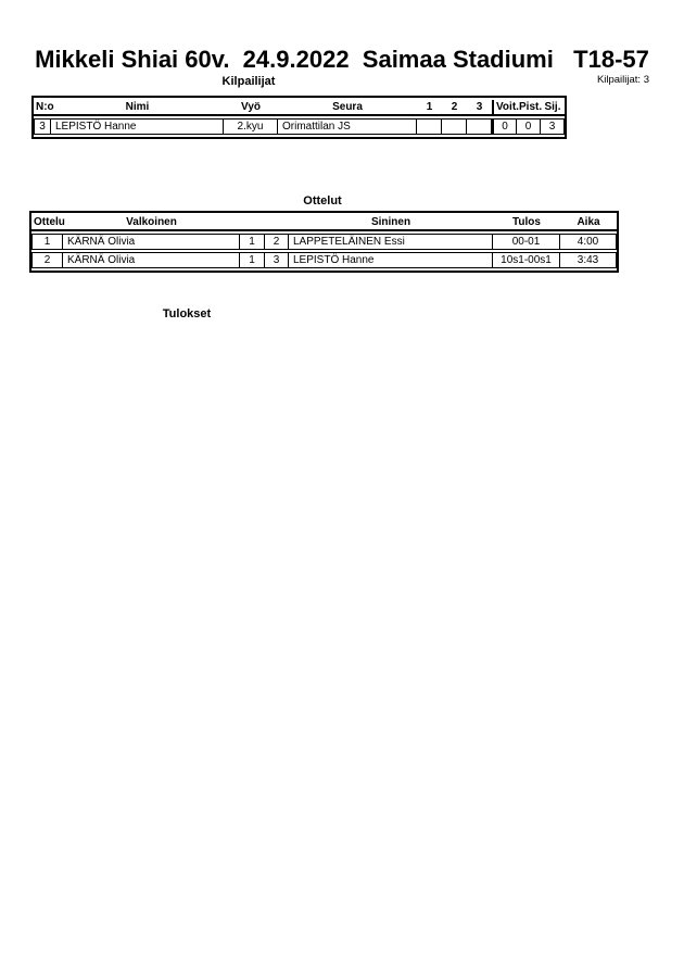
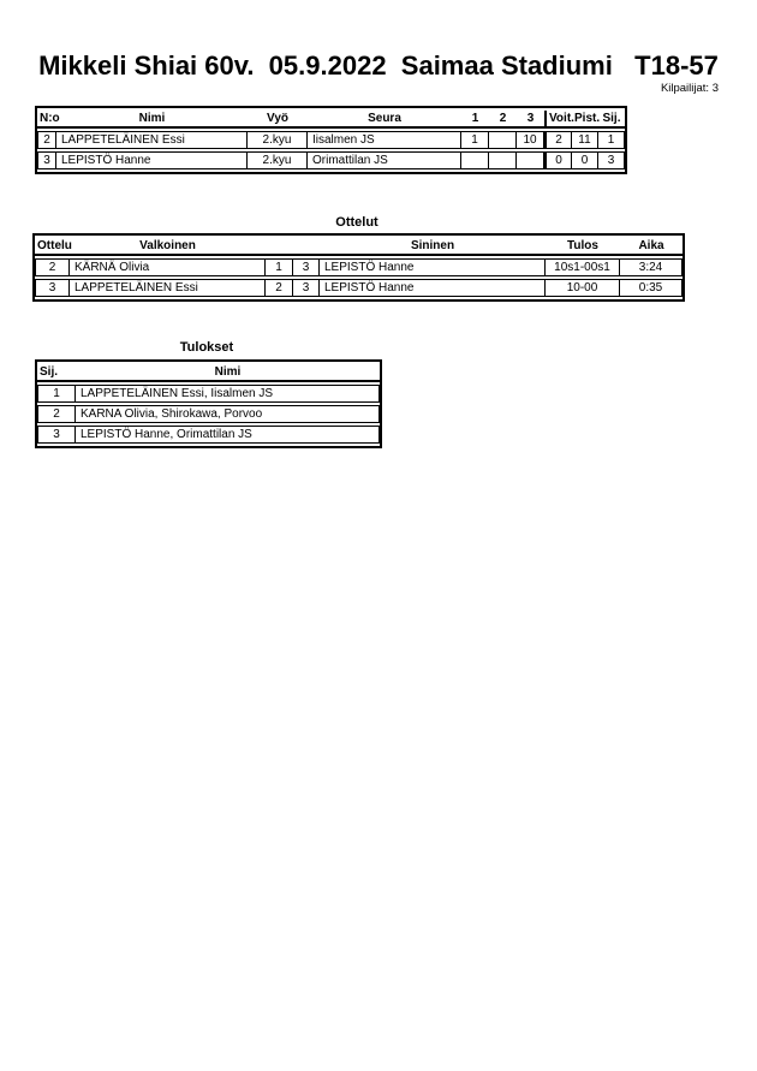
- Mikkeli Shiai 60v. 24.9.2022 Saimaa Stadiumi T18-57
+ Mikkeli Shiai 60v. 05.9.2022 Saimaa Stadiumi T18-57
  Kilpailijat: 3
- Kilpailijat
  N:o	Nimi	Vyö	Seura	1	2	3	Voit.	Pist.	Sij.
+ 2	LAPPETELÄINEN Essi	2.kyu	Iisalmen JS	1		10	2	11	1
  3	LEPISTÖ Hanne	2.kyu	Orimattilan JS				0	0	3
  Ottelut
  Ottelu	Valkoinen			Sininen	Tulos	Aika
- 1	KÄRNÄ Olivia	1	2	LAPPETELÄINEN Essi	00-01	4:00
- 2	KÄRNÄ Olivia	1	3	LEPISTÖ Hanne	10s1-00s1	3:43
+ 2	KÄRNÄ Olivia	1	3	LEPISTÖ Hanne	10s1-00s1	3:24
+ 3	LAPPETELÄINEN Essi	2	3	LEPISTÖ Hanne	10-00	0:35
  Tulokset
+ Sij.	Nimi
+ 1	LAPPETELÄINEN Essi, Iisalmen JS
+ 2	KARNA Olivia, Shirokawa, Porvoo
+ 3	LEPISTÖ Hanne, Orimattilan JS
